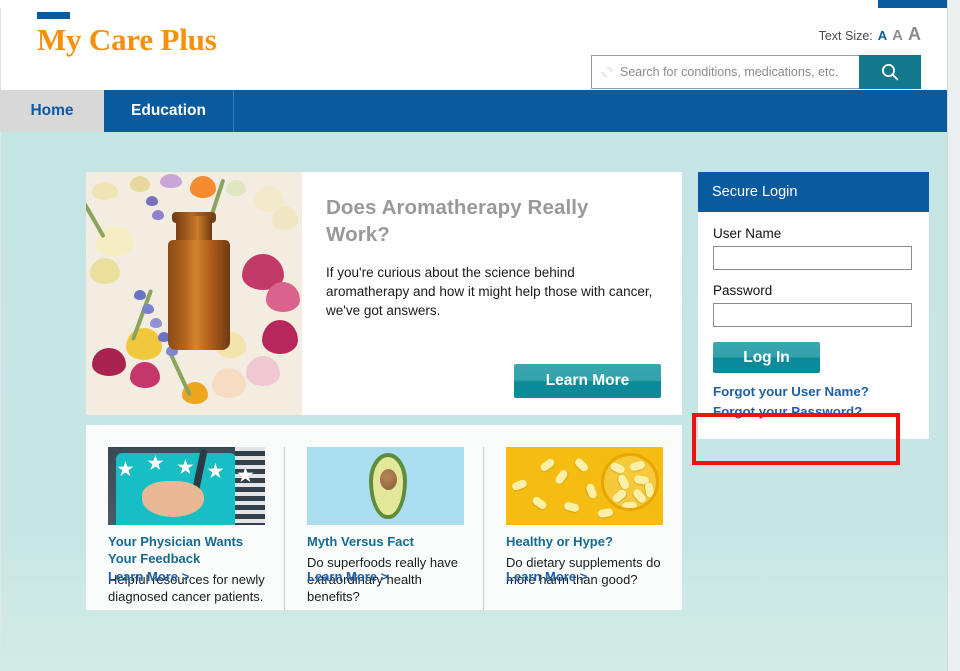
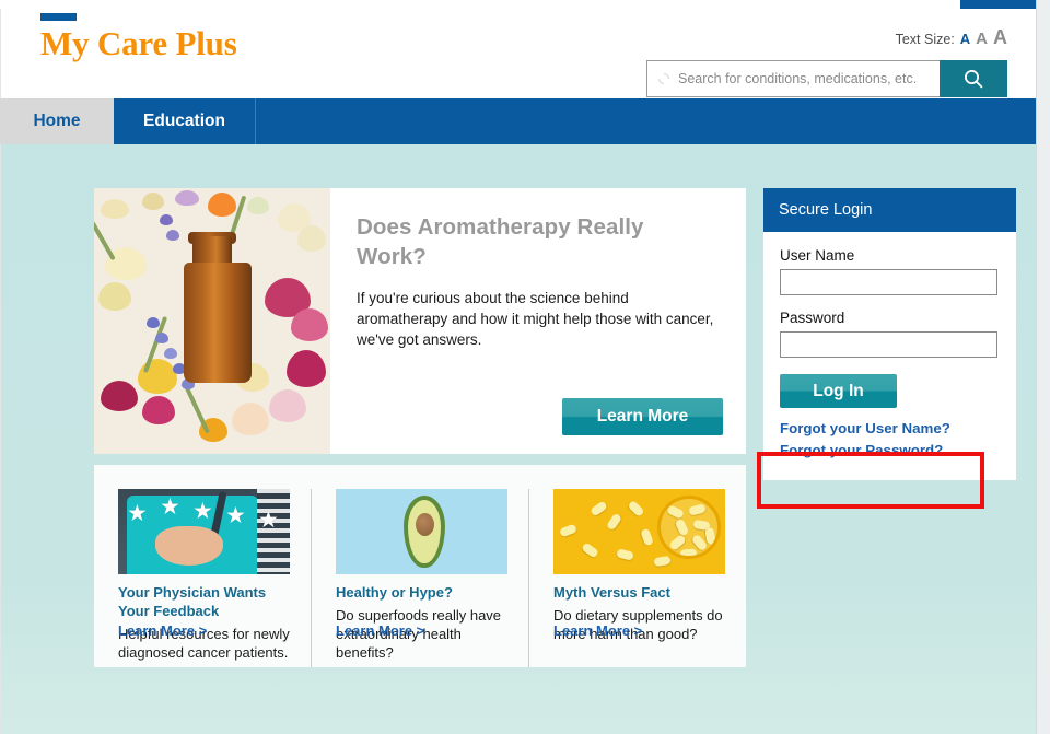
  My Care Plus
  Text Size:
  A
  A
  A
  Search for conditions, medications, etc.
  Home
  Education
  Does Aromatherapy Really Work?
  If you're curious about the science behind aromatherapy and how it might help those with cancer, we've got answers.
  Learn More
  ★
  ★
  ★
  ★
  ★
  Your Physician Wants Your Feedback
  Helpful resources for newly diagnosed cancer patients.
  Learn More >
- Myth Versus Fact
+ Healthy or Hype?
  Do superfoods really have extraordinary health benefits?
  Learn More >
- Healthy or Hype?
+ Myth Versus Fact
  Do dietary supplements do more harm than good?
  Learn More >
  Secure Login
  User Name
  Password
  Log In
  Forgot your User Name?
  Forgot your Password?
